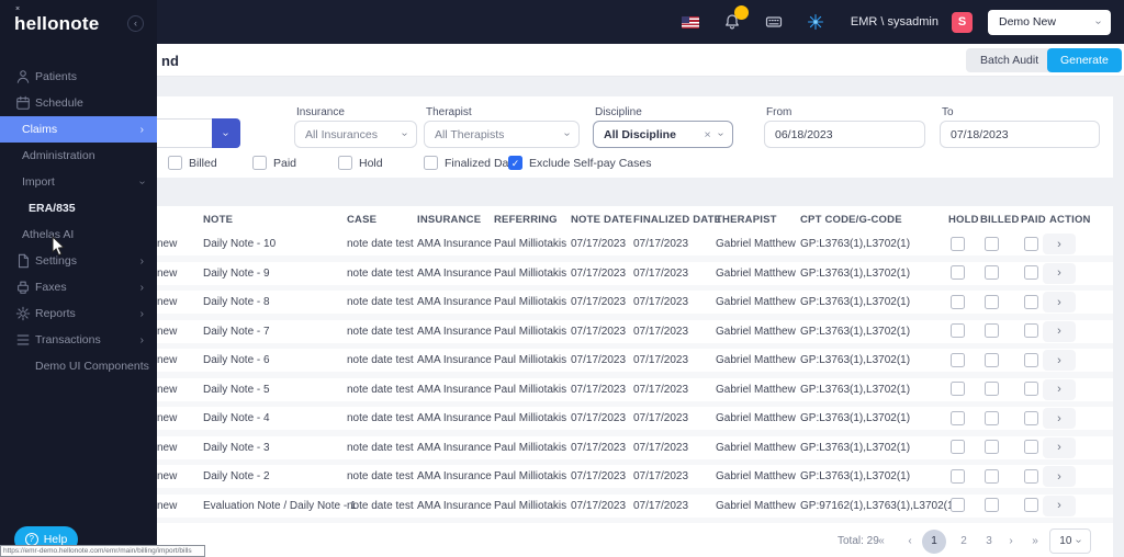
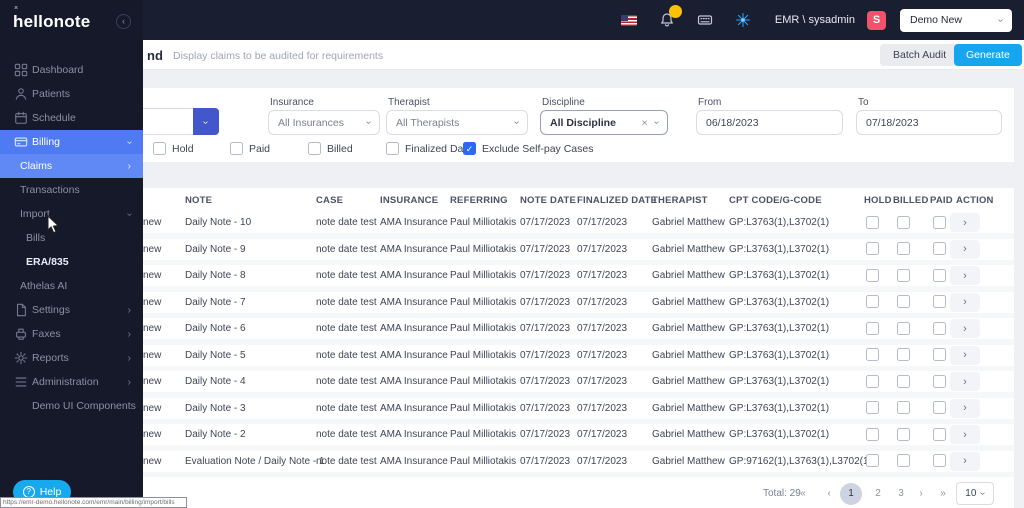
  EMR \ sysadmin
  S
  Demo New
  nd
+ Display claims to be audited for requirements
  Batch Audit
  Generate
  Insurance
  All Insurances
  Therapist
  All Therapists
  Discipline
  All Discipline
  ×
  From
  06/18/2023
  To
  07/18/2023
- Billed
+ Hold
  Paid
- Hold
+ Billed
  Finalized Da
  Exclude Self-pay Cases
  NOTE
  CASE
  INSURANCE
  REFERRING
  NOTE DATE
  FINALIZED DATE
  THERAPIST
  CPT CODE/G-CODE
  HOLD
  BILLED
  PAID
  ACTION
  new
  Daily Note - 10
  note date test
  AMA Insurance
  Paul Milliotakis
  07/17/2023
  07/17/2023
  Gabriel Matthew
  GP:L3763(1),L3702(1)
  ›
  new
  Daily Note - 9
  note date test
  AMA Insurance
  Paul Milliotakis
  07/17/2023
  07/17/2023
  Gabriel Matthew
  GP:L3763(1),L3702(1)
  ›
  new
  Daily Note - 8
  note date test
  AMA Insurance
  Paul Milliotakis
  07/17/2023
  07/17/2023
  Gabriel Matthew
  GP:L3763(1),L3702(1)
  ›
  new
  Daily Note - 7
  note date test
  AMA Insurance
  Paul Milliotakis
  07/17/2023
  07/17/2023
  Gabriel Matthew
  GP:L3763(1),L3702(1)
  ›
  new
  Daily Note - 6
  note date test
  AMA Insurance
  Paul Milliotakis
  07/17/2023
  07/17/2023
  Gabriel Matthew
  GP:L3763(1),L3702(1)
  ›
  new
  Daily Note - 5
  note date test
  AMA Insurance
  Paul Milliotakis
  07/17/2023
  07/17/2023
  Gabriel Matthew
  GP:L3763(1),L3702(1)
  ›
  new
  Daily Note - 4
  note date test
  AMA Insurance
  Paul Milliotakis
  07/17/2023
  07/17/2023
  Gabriel Matthew
  GP:L3763(1),L3702(1)
  ›
  new
  Daily Note - 3
  note date test
  AMA Insurance
  Paul Milliotakis
  07/17/2023
  07/17/2023
  Gabriel Matthew
  GP:L3763(1),L3702(1)
  ›
  new
  Daily Note - 2
  note date test
  AMA Insurance
  Paul Milliotakis
  07/17/2023
  07/17/2023
  Gabriel Matthew
  GP:L3763(1),L3702(1)
  ›
  new
  Evaluation Note / Daily Note - 1
  note date test
  AMA Insurance
  Paul Milliotakis
  07/17/2023
  07/17/2023
  Gabriel Matthew
  GP:97162(1),L3763(1),L3702(
  ›
  Total: 29
  «
  ‹
  1
  2
  3
  ›
  »
  10
  hellonote
  ‹
+ Dashboard
  Patients
  Schedule
+ Billing
  Claims
  ›
- Administration
+ Transactions
  Import
+ Bills
  ERA/835
  Athelas AI
  Settings
  ›
  Faxes
  ›
  Reports
  ›
- Transactions
+ Administration
  ›
  Demo UI Components
  ?
  Help
